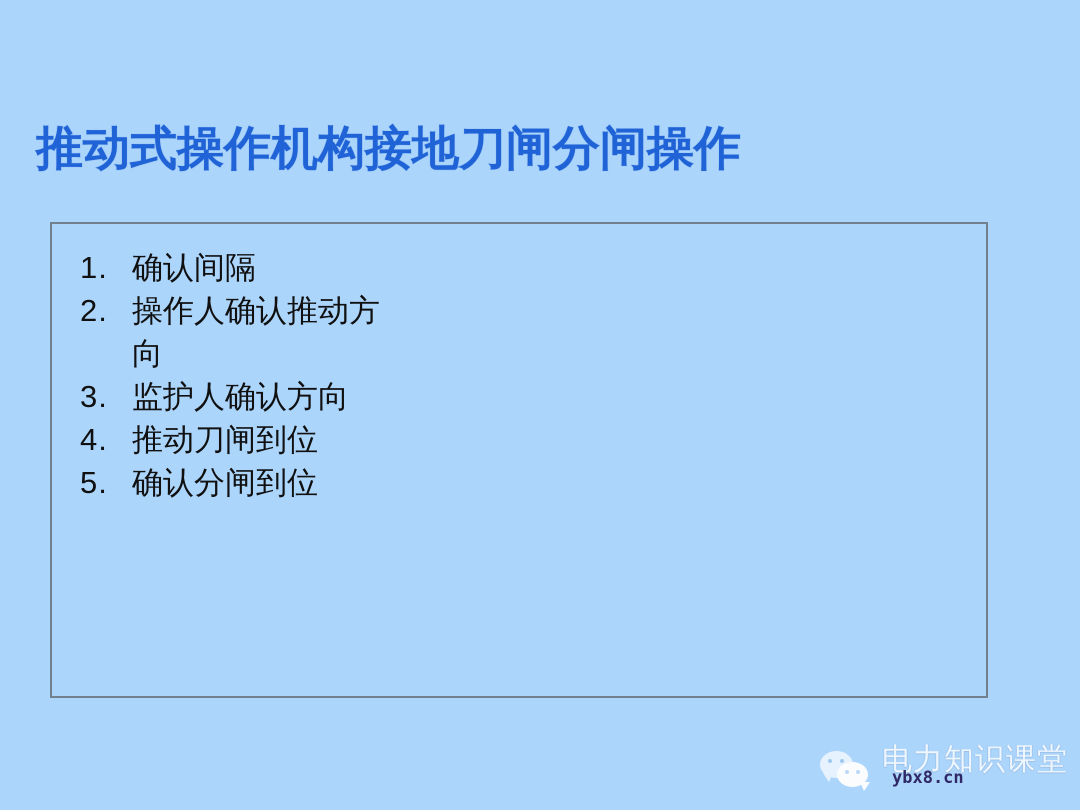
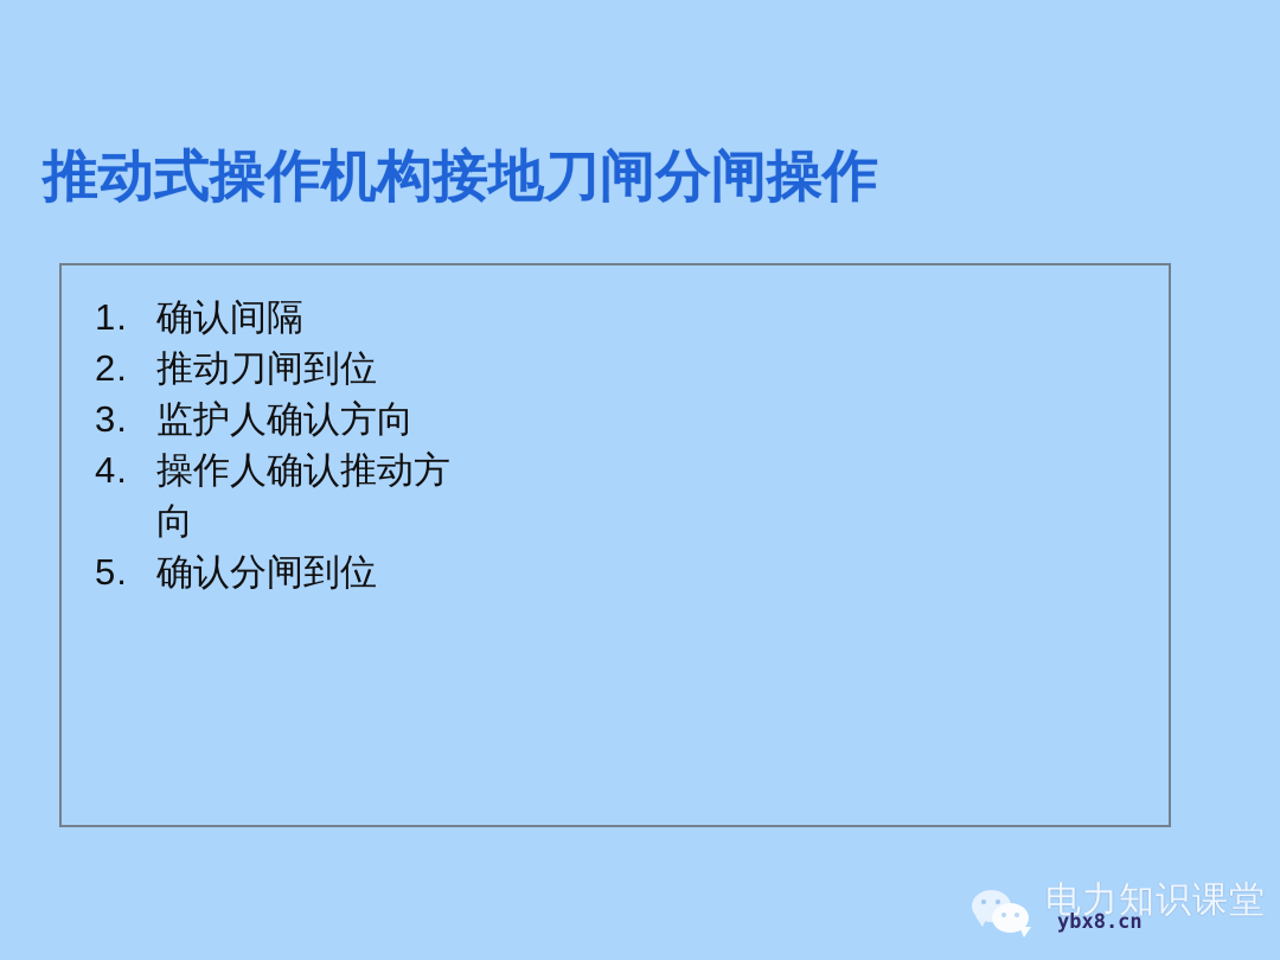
  推动式操作机构接地刀闸分闸操作
  1.
  确认间隔
  2.
- 操作人确认推动方向
+ 推动刀闸到位
  3.
  监护人确认方向
  4.
- 推动刀闸到位
+ 操作人确认推动方向
  5.
  确认分闸到位
  电力知识课堂
  ybx8.cn
